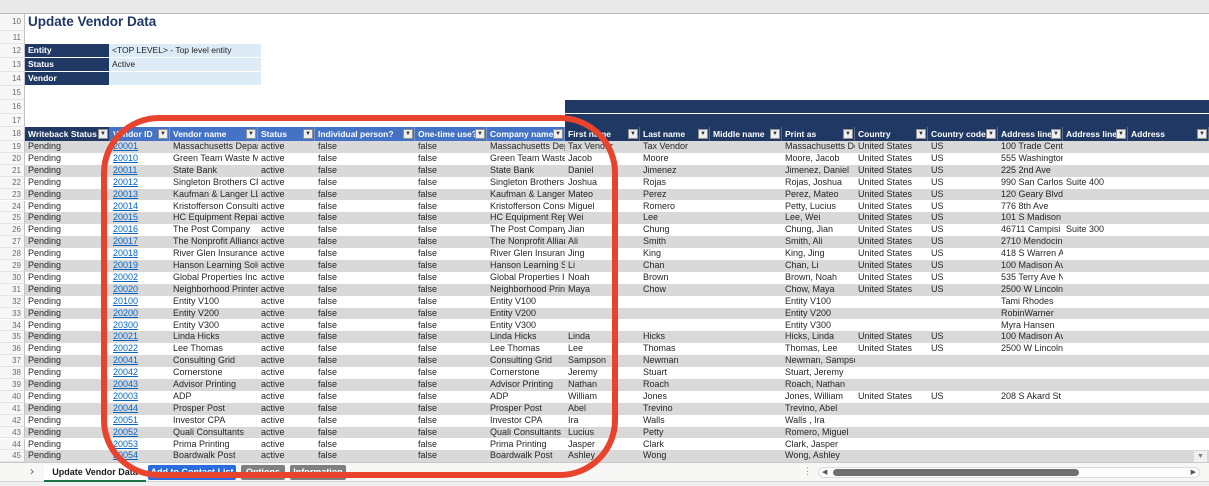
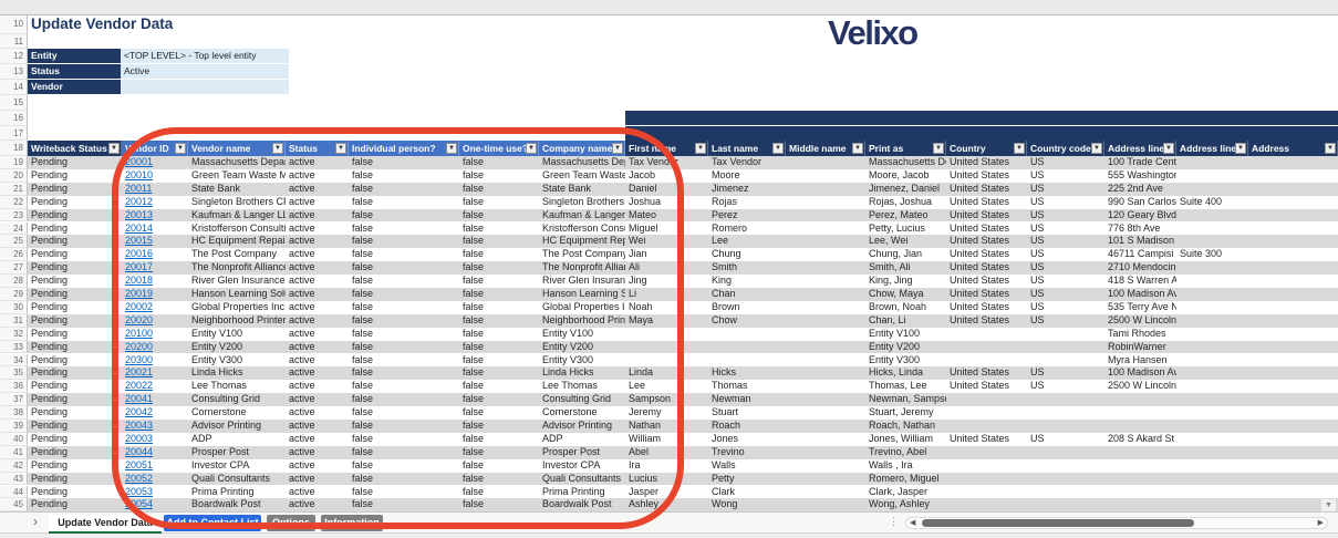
  10
  11
  12
  13
  14
  15
  16
  17
  18
  Update Vendor Data
+ Velixo
  Entity
  <TOP LEVEL> - Top level entity
  Status
  Active
  Vendor
  Writeback Status
  Vendor ID
  Vendor name
  Status
  Individual person?
  One-time use
  Company name
  First name
  Last name
  Middle name
  Print as
  Country
  Country code
  Address line
  Address line
  Address
  19
  Pending
  20001
  Massachusetts Depa
  active
  false
  false
  Tax Vendor
  Tax Vendor
  United States
  US
  100 Trade Cent
  20
  Pending
  20010
  active
  false
  false
  Jacob
  Moore
  Moore, Jacob
  United States
  US
  21
  Pending
  20011
  State Bank
  active
  false
  false
  State Bank
  Daniel
  Jimenez
  Jimenez, Daniel
  United States
  US
  225 2nd Ave
  22
  Pending
  20012
  Singleton Brothers C
  active
  false
  false
  Singleton Brothers
  Joshua
  Rojas
  Rojas, Joshua
  United States
  US
  990 San Carlos
  Suite 400
  23
  Pending
  20013
  Kaufman & Langer L
  active
  false
  false
  Kaufman & Langer
  Mateo
  Perez
  Perez, Mateo
  United States
  US
  120 Geary Blvd
  24
  Pending
  20014
  Kristofferson Consulti
  active
  false
  false
  Kristofferson Cons
  Miguel
  Romero
  Petty, Lucius
  United States
  US
  776 8th Ave
  25
  Pending
  20015
  HC Equipment Repai
  active
  false
  false
  HC Equipment Re
  Wei
  Lee
  Lee, Wei
  United States
  US
  101 S Madison
  26
  Pending
  20016
  The Post Company
  active
  false
  false
  The Post Company
  Jian
  Chung
  Chung, Jian
  United States
  US
  46711 Campisi
  Suite 300
  27
  Pending
  20017
  The Nonprofit Allianc
  active
  false
  false
  The Nonprofit Allia
  Ali
  Smith
  Smith, Ali
  United States
  US
  2710 Mendocin
  28
  Pending
  20018
  River Glen Insurance
  active
  false
  false
  River Glen Insuran
  Jing
  King
  King, Jing
  United States
  US
  418 S Warren A
  29
  Pending
  20019
  Hanson Learning Sol
  active
  false
  false
  Li
  Chan
- Chan, Li
+ Chow, Maya
  United States
  US
  100 Madison Av
  30
  Pending
  20002
  Global Properties Inc
  active
  false
  false
  Global Properties I
  Noah
  Brown
  Brown, Noah
  United States
  US
  535 Terry Ave N
  31
  Pending
  20020
  Neighborhood Printer
  active
  false
  false
  Neighborhood Prin
  Maya
  Chow
- Chow, Maya
+ Chan, Li
  United States
  US
  2500 W Lincoln
  32
  Pending
  20100
  Entity V100
  active
  false
  false
  Entity V100
  Entity V100
  Tami Rhodes
  33
  Pending
  20200
  Entity V200
  active
  false
  false
  Entity V200
  Entity V200
  RobinWarner
  34
  Pending
  20300
  Entity V300
  active
  false
  false
  Entity V300
  Entity V300
  Myra Hansen
  35
  Pending
  20021
  Linda Hicks
  active
  false
  false
  Linda Hicks
  Linda
  Hicks
  Hicks, Linda
  United States
  US
  100 Madison Av
  36
  Pending
  20022
  Lee Thomas
  active
  false
  false
  Lee Thomas
  Lee
  Thomas
  Thomas, Lee
  United States
  US
  2500 W Lincoln
  37
  Pending
  20041
  Consulting Grid
  active
  false
  false
  Consulting Grid
  Sampson
  Newman
  Newman, Samps
  38
  Pending
  20042
  Cornerstone
  active
  false
  false
  Cornerstone
  Jeremy
  Stuart
  Stuart, Jeremy
  39
  Pending
  20043
  Advisor Printing
  active
  false
  false
  Advisor Printing
  Nathan
  Roach
  Roach, Nathan
  40
  Pending
  20003
  ADP
  active
  false
  false
  ADP
  William
  Jones
  Jones, William
  United States
  US
  208 S Akard St
  41
  Pending
  20044
  Prosper Post
  active
  false
  false
  Prosper Post
  Abel
  Trevino
  Trevino, Abel
  42
  Pending
  20051
  Investor CPA
  active
  false
  false
  Investor CPA
  Ira
  Walls
  Walls , Ira
  43
  Pending
  20052
  Quali Consultants
  active
  false
  false
  Quali Consultants
  Lucius
  Petty
  Romero, Miguel
  44
  Pending
  20053
  Prima Printing
  active
  false
  false
  Prima Printing
  Jasper
  Clark
  Clark, Jasper
  45
  Pending
  20054
  Boardwalk Post
  active
  false
  false
  Boardwalk Post
  Ashley
  Wong
  Wong, Ashley
  ›
  Update Vendor Data
  Add to Contact List
  Options
  Information
  ⋮
